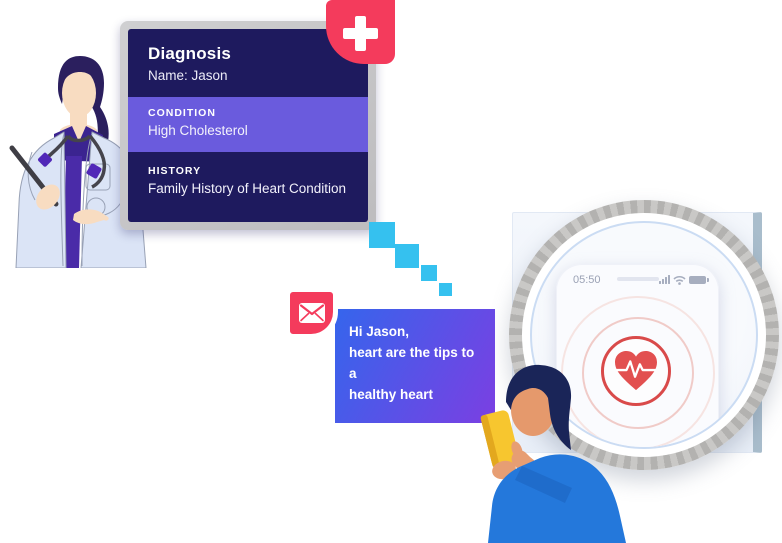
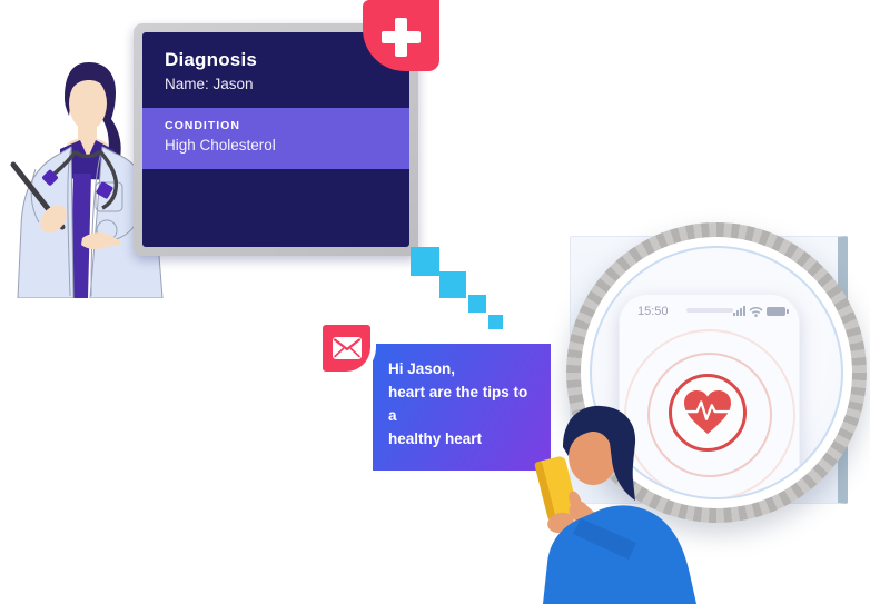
  Diagnosis
  Name: Jason
  CONDITION
  High Cholesterol
- HISTORY
- Family History of Heart Condition
- 05:50
+ 15:50
  Hi Jason,
  heart are the tips to a
  healthy heart
